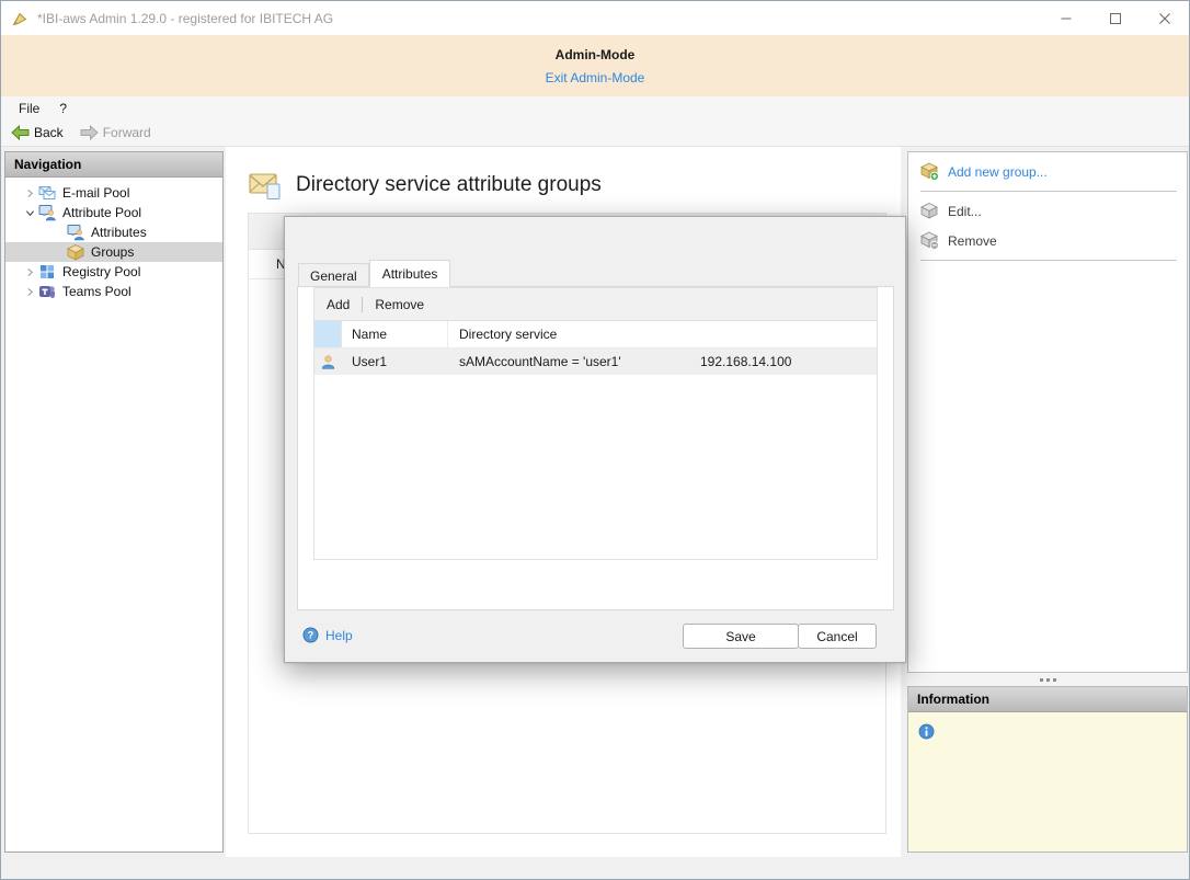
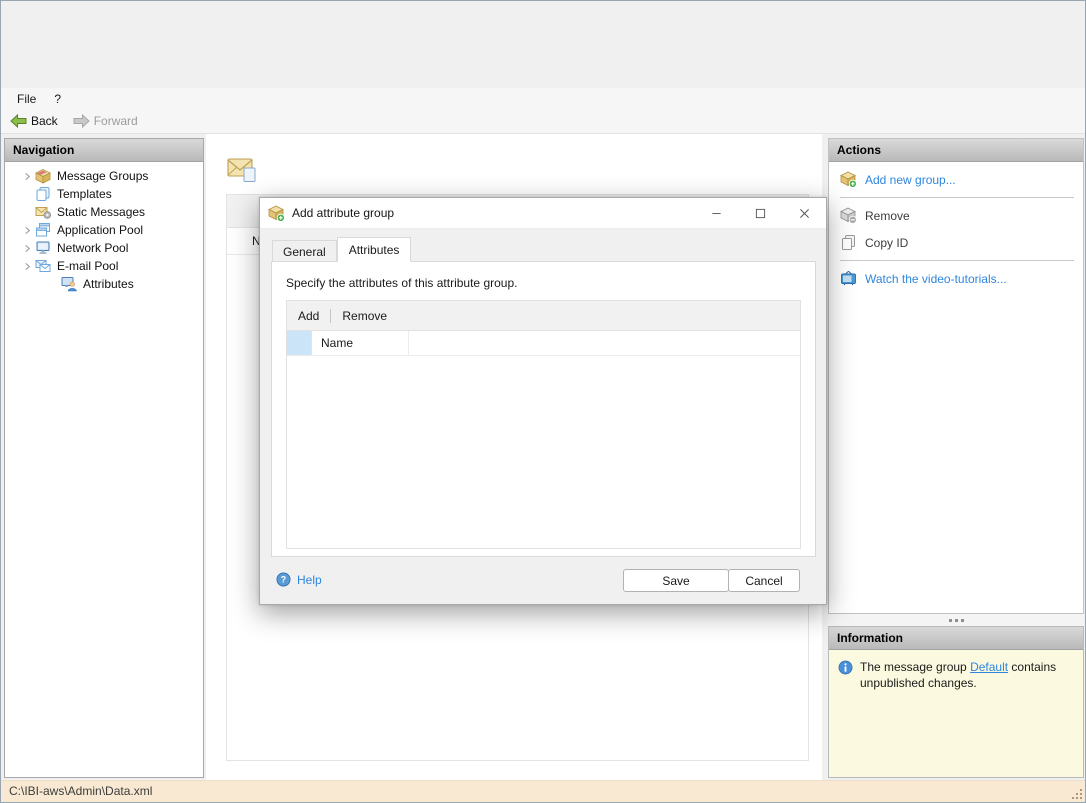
- *IBI-aws Admin 1.29.0 - registered for IBITECH AG
- Admin-Mode
- Exit Admin-Mode
  File
  ?
  Back
  Forward
  Navigation
+ Message Groups
+ Templates
+ Static Messages
+ Application Pool
+ Network Pool
  E-mail Pool
- Attribute Pool
  Attributes
- Groups
- Registry Pool
- Teams Pool
- Directory service attribute groups
  N
+ Actions
  Add new group...
- Edit...
  Remove
+ Copy ID
+ Watch the video-tutorials...
  Information
+ The message group Default contains unpublished changes.
+ C:\IBI-aws\Admin\Data.xml
+ Add attribute group
  General
  Attributes
+ Specify the attributes of this attribute group.
  Add
  Remove
  Name
- Directory service
- User1
- sAMAccountName = 'user1'
- 192.168.14.100
  ?
  Help
  Save
  Cancel
